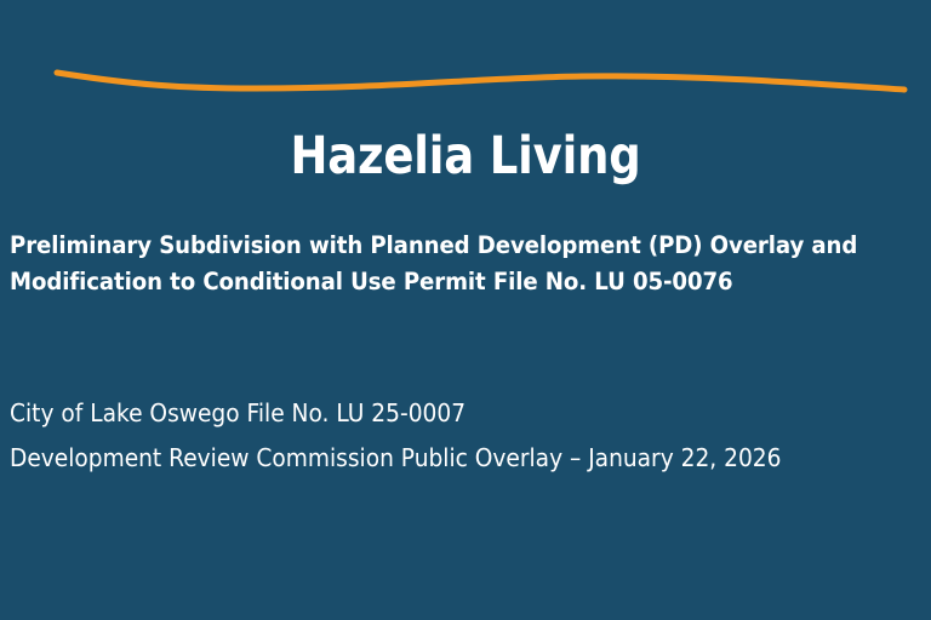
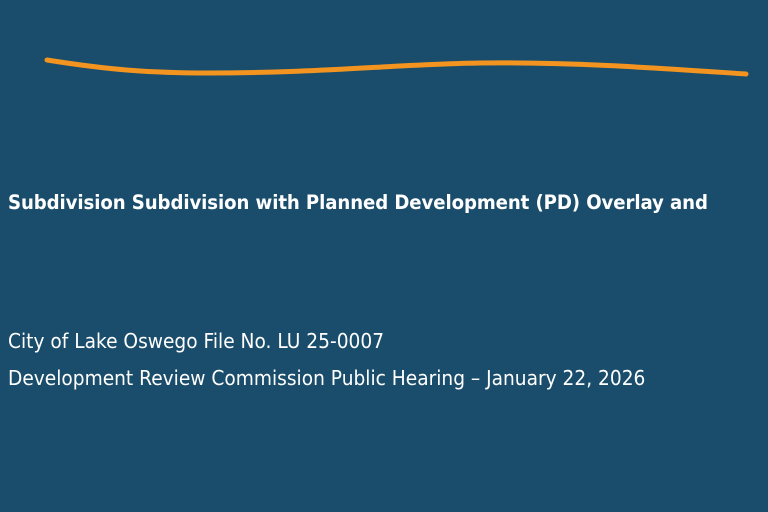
- Hazelia Living
- Preliminary Subdivision with Planned Development (PD) Overlay and
+ Subdivision Subdivision with Planned Development (PD) Overlay and
- Modification to Conditional Use Permit File No. LU 05-0076
  City of Lake Oswego File No. LU 25-0007
- Development Review Commission Public Overlay – January 22, 2026
+ Development Review Commission Public Hearing – January 22, 2026
